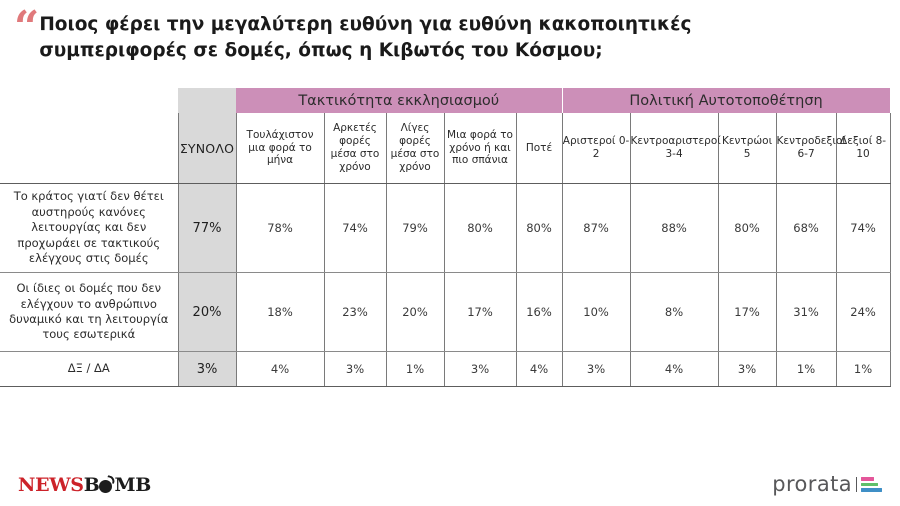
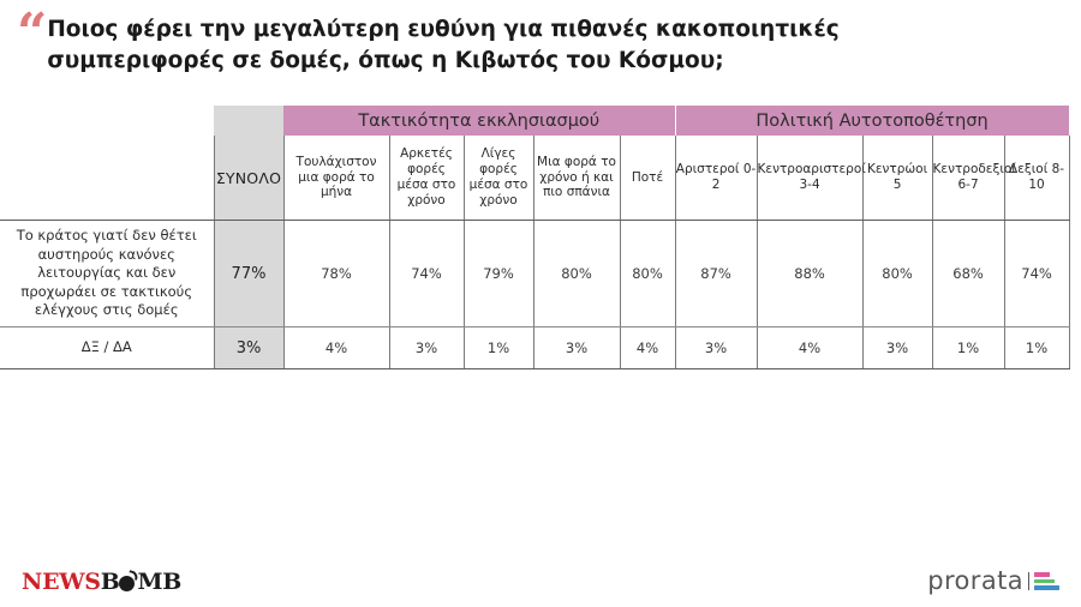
  “
- Ποιος φέρει την μεγαλύτερη ευθύνη για ευθύνη κακοποιητικές συμπεριφορές σε δομές, όπως η Κιβωτός του Κόσμου;
+ Ποιος φέρει την μεγαλύτερη ευθύνη για πιθανές κακοποιητικές συμπεριφορές σε δομές, όπως η Κιβωτός του Κόσμου;
  		Τακτικότητα εκκλησιασμού	Πολιτική Αυτοτοποθέτηση
  	ΣΥΝΟΛΟ	Τουλάχιστον μια φορά το μήνα	Αρκετές φορές μέσα στο χρόνο	Λίγες φορές μέσα στο χρόνο	Μια φορά το χρόνο ή και πιο σπάνια	Ποτέ	Αριστεροί 0-2	Κεντροαριστεροί 3-4	Κεντρώοι 5	Κεντροδεξι 6-7	Δεξιοί 8-10
  Το κράτος γιατί δεν θέτει αυστηρούς κανόνες λειτουργίας και δεν προχωράει σε τακτικούς ελέγχους στις δομές	77%	78%	74%	79%	80%	80%	87%	88%	80%	68%	74%
- Οι ίδιες οι δομές που δεν ελέγχουν το ανθρώπινο δυναμικό και τη λειτουργία τους εσωτερικά	20%	18%	23%	20%	17%	16%	10%	8%	17%	31%	24%
  ΔΞ / ΔΑ	3%	4%	3%	1%	3%	4%	3%	4%	3%	1%	1%
  NEWSB MB
  prorata
